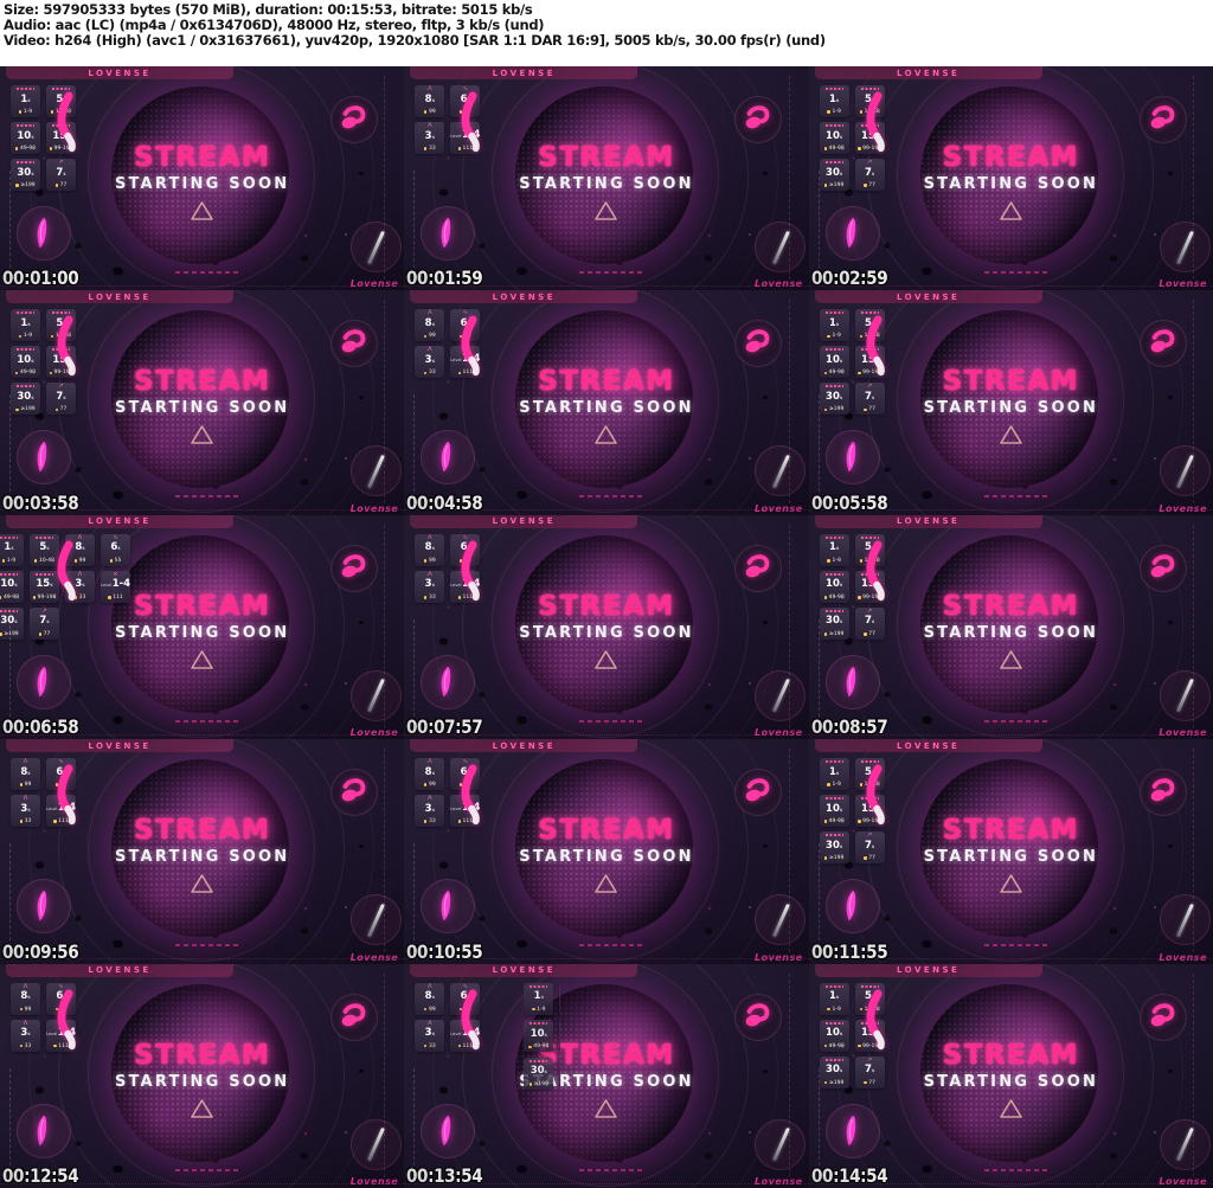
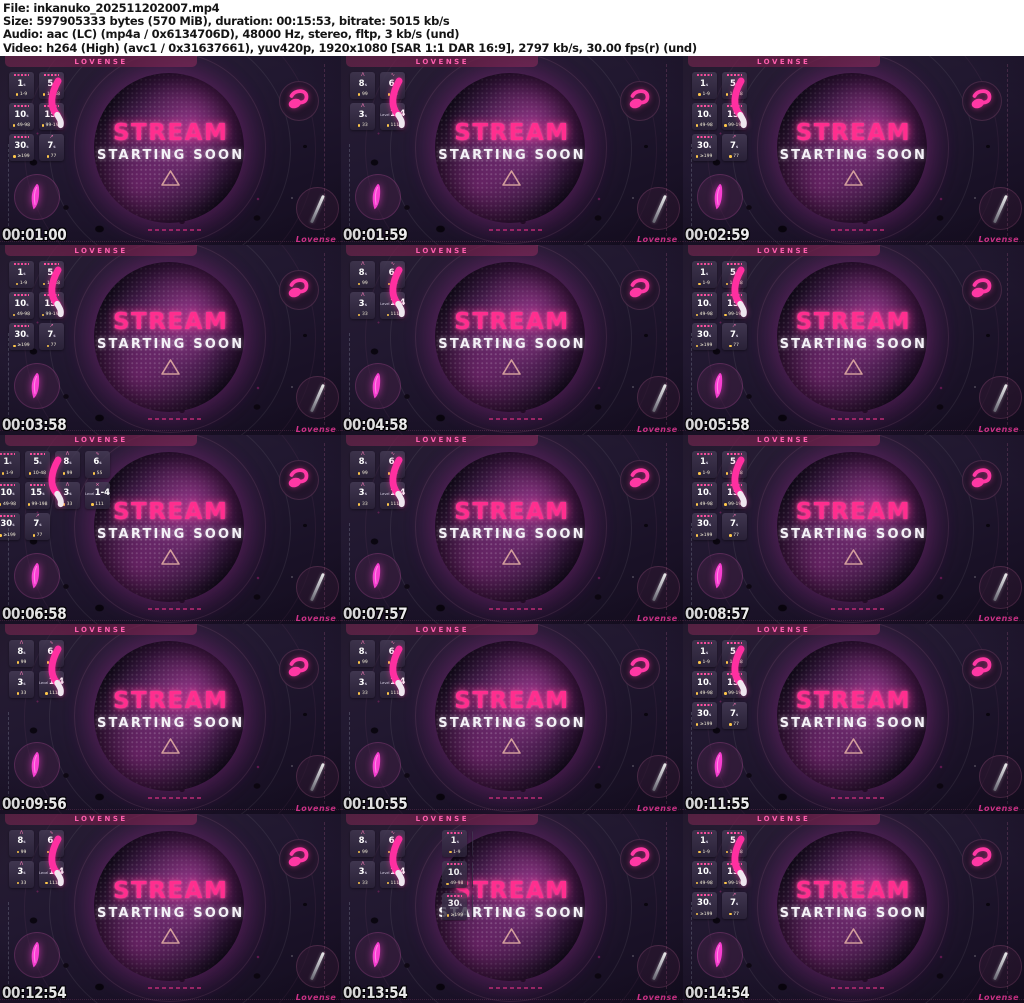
+ File: inkanuko_202511202007.mp4
  Size: 597905333 bytes (570 MiB), duration: 00:15:53, bitrate: 5015 kb/s
  Audio: aac (LC) (mp4a / 0x6134706D), 48000 Hz, stereo, fltp, 3 kb/s (und)
- Video: h264 (High) (avc1 / 0x31637661), yuv420p, 1920x1080 [SAR 1:1 DAR 16:9], 5005 kb/s, 30.00 fps(r) (und)
+ Video: h264 (High) (avc1 / 0x31637661), yuv420p, 1920x1080 [SAR 1:1 DAR 16:9], 2797 kb/s, 30.00 fps(r) (und)
